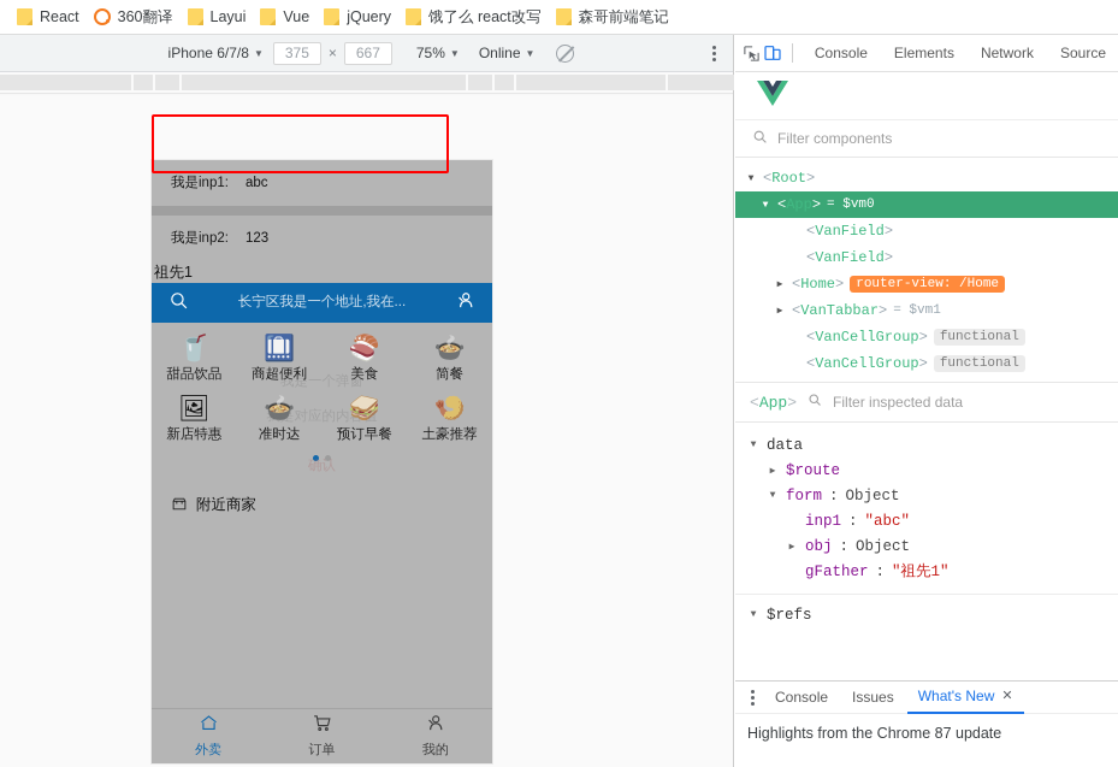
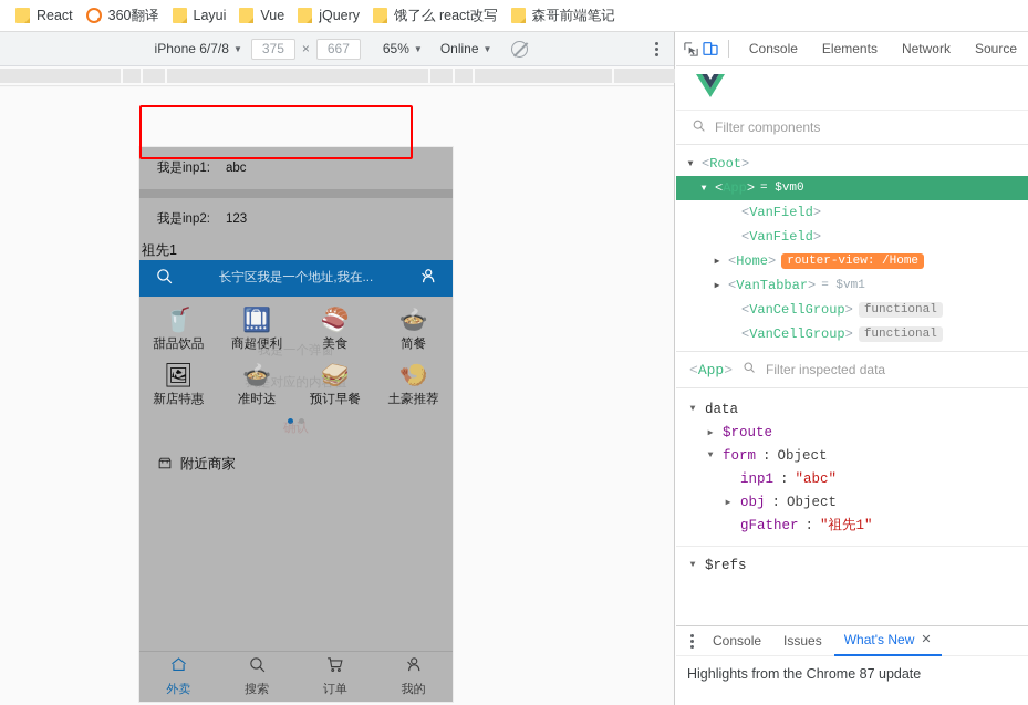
  React
  360翻译
  Layui
  Vue
  jQuery
  饿了么 react改写
  森哥前端笔记
  iPhone 6/7/8
  ▼
  375
  ×
  667
- 75%
+ 65%
  ▼
  Online
  ▼
  我是inp1:
  abc
  我是inp2:
  123
  祖先1
  长宁区我是一个地址,我在...
  🥤
  甜品饮品
  🛄
  商超便利
  🍣
  美食
  🍲
  简餐
  🖼
  新店特惠
  🍲
  准时达
  🥪
  预订早餐
  🍤
  土豪推荐
  我是一个弹窗
  我是对应的内容值
  确认
  附近商家
  外卖
+ 搜索
  订单
  我的
  Console
  Elements
  Network
  Source
  Filter components
  ▼
  <Root>
  ▼
  = $vm0
  <VanField>
  <VanField>
  ▶
  <Home>
  router-view: /Home
  ▶
  <VanTabbar>
  = $vm1
  <VanCellGroup>
  functional
  <VanCellGroup>
  functional
  <App>
  Filter inspected data
  ▼
  data
  ▶
  $route
  ▼
  form
  :
  Object
  inp1
  :
  "abc"
  ▶
  obj
  :
  Object
  gFather
  :
  "祖先1"
  ▼
  $refs
  Console
  Issues
  What's New
  ✕
  Highlights from the Chrome 87 update
